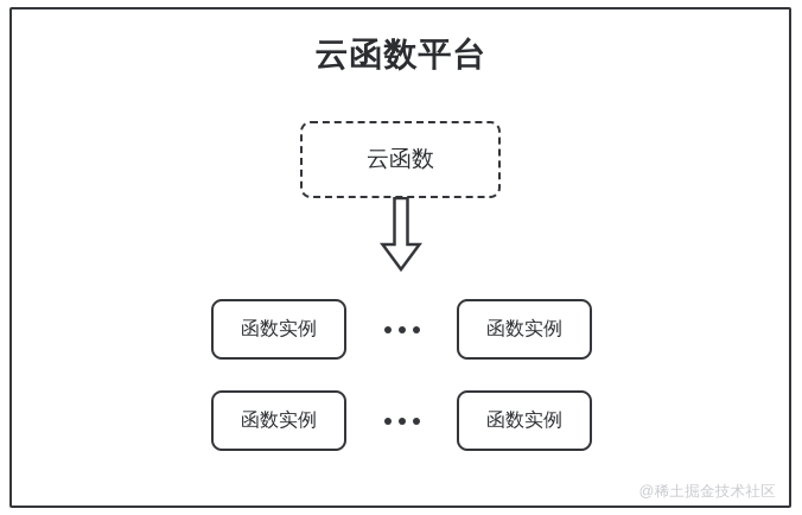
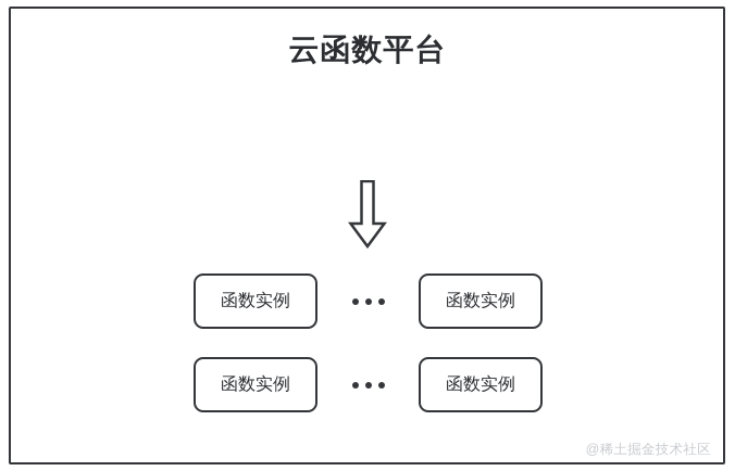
  云函数平台
- 云函数
  函数实例
  函数实例
  函数实例
  函数实例
  @稀土掘金技术社区
